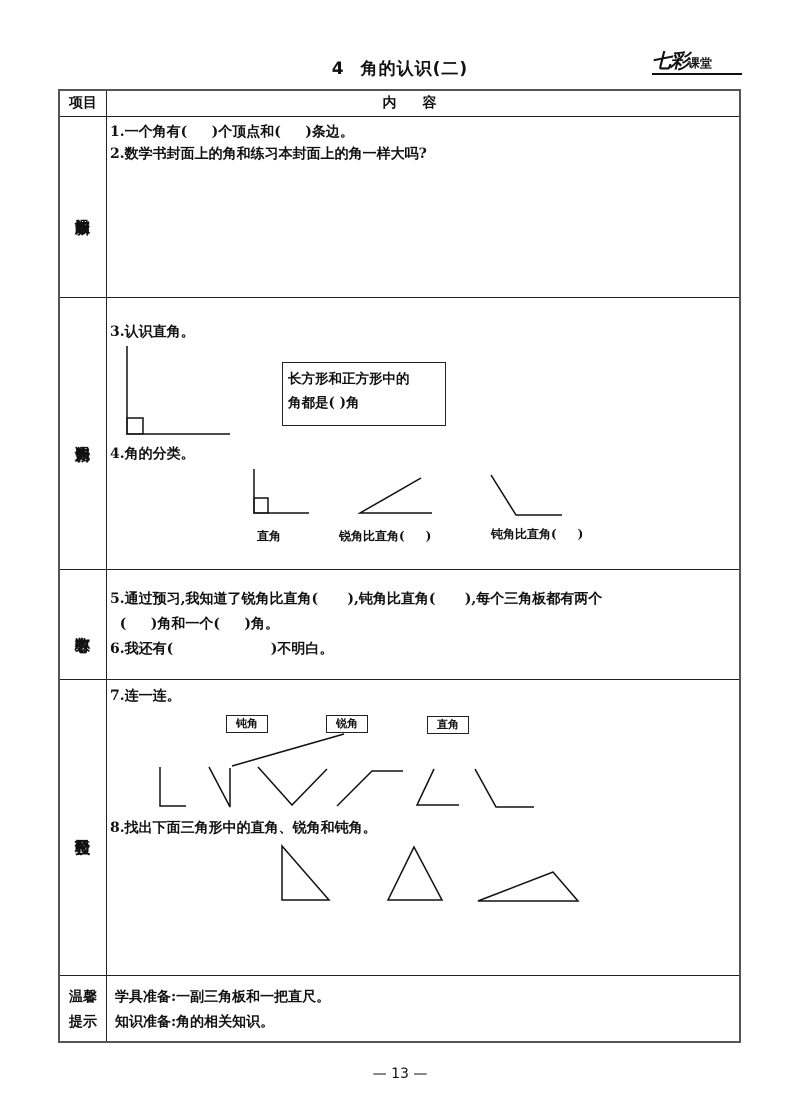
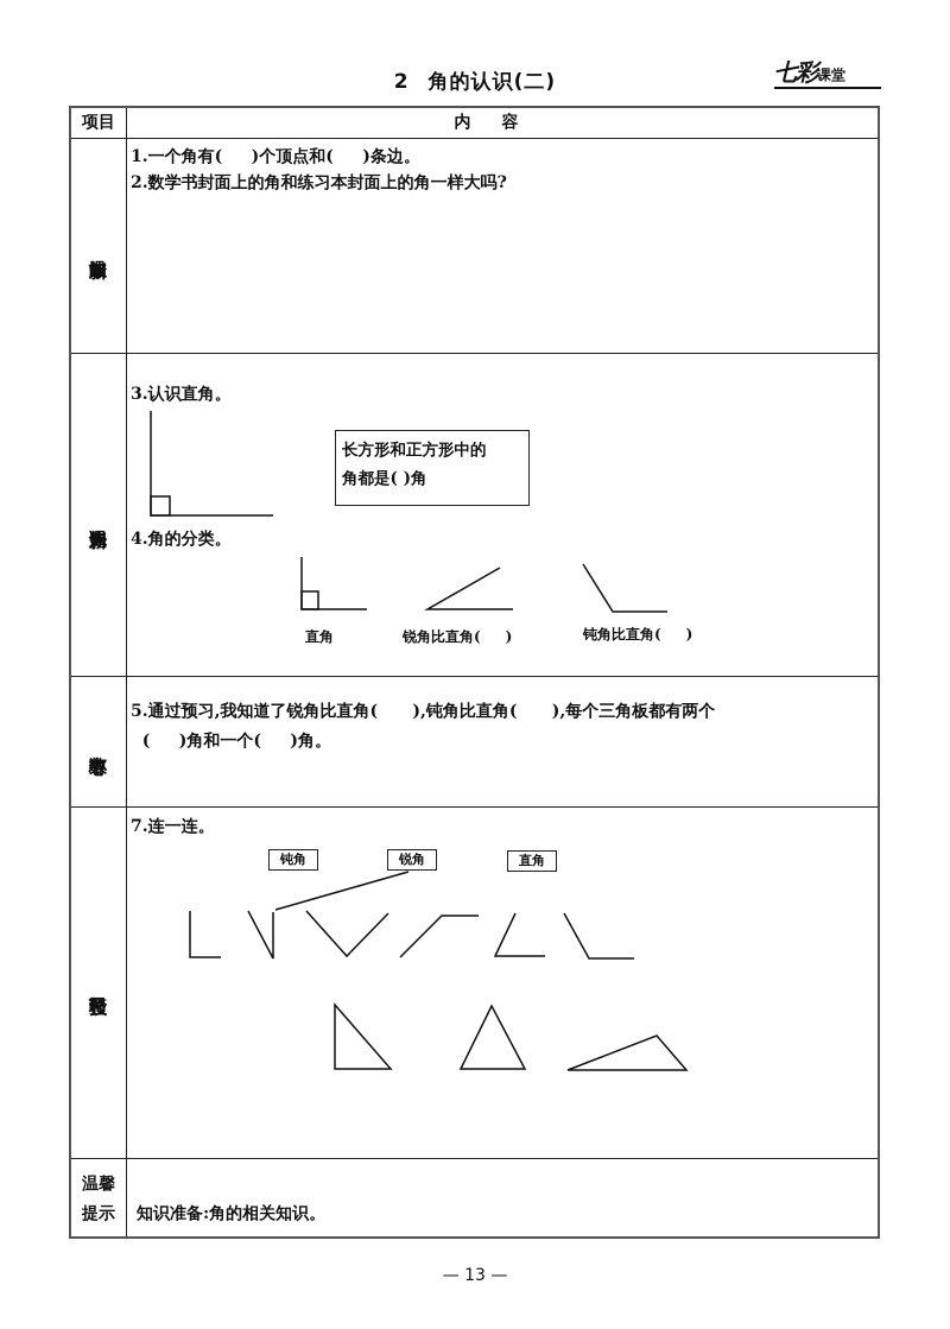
- 4 角的认识(二)
+ 2 角的认识(二)
  七彩课堂
  项目
  内容
  1.一个角有( )个顶点和( )条边。
  2.数学书封面上的角和练习本封面上的角一样大吗?
  3.认识直角。
  长方形和正方形中的
  角都是( )角
  4.角的分类。
  直角
  锐角比直角( )
  钝角比直角( )
  5.通过预习,我知道了锐角比直角( ),钝角比直角( ),每个三角板都有两个
  ( )角和一个( )角。
- 6.我还有( )不明白。
  7.连一连。
  钝角
  锐角
  直角
- 8.找出下面三角形中的直角、锐角和钝角。
  温馨
  提示
- 学具准备:一副三角板和一把直尺。
  知识准备:角的相关知识。
  — 13 —
